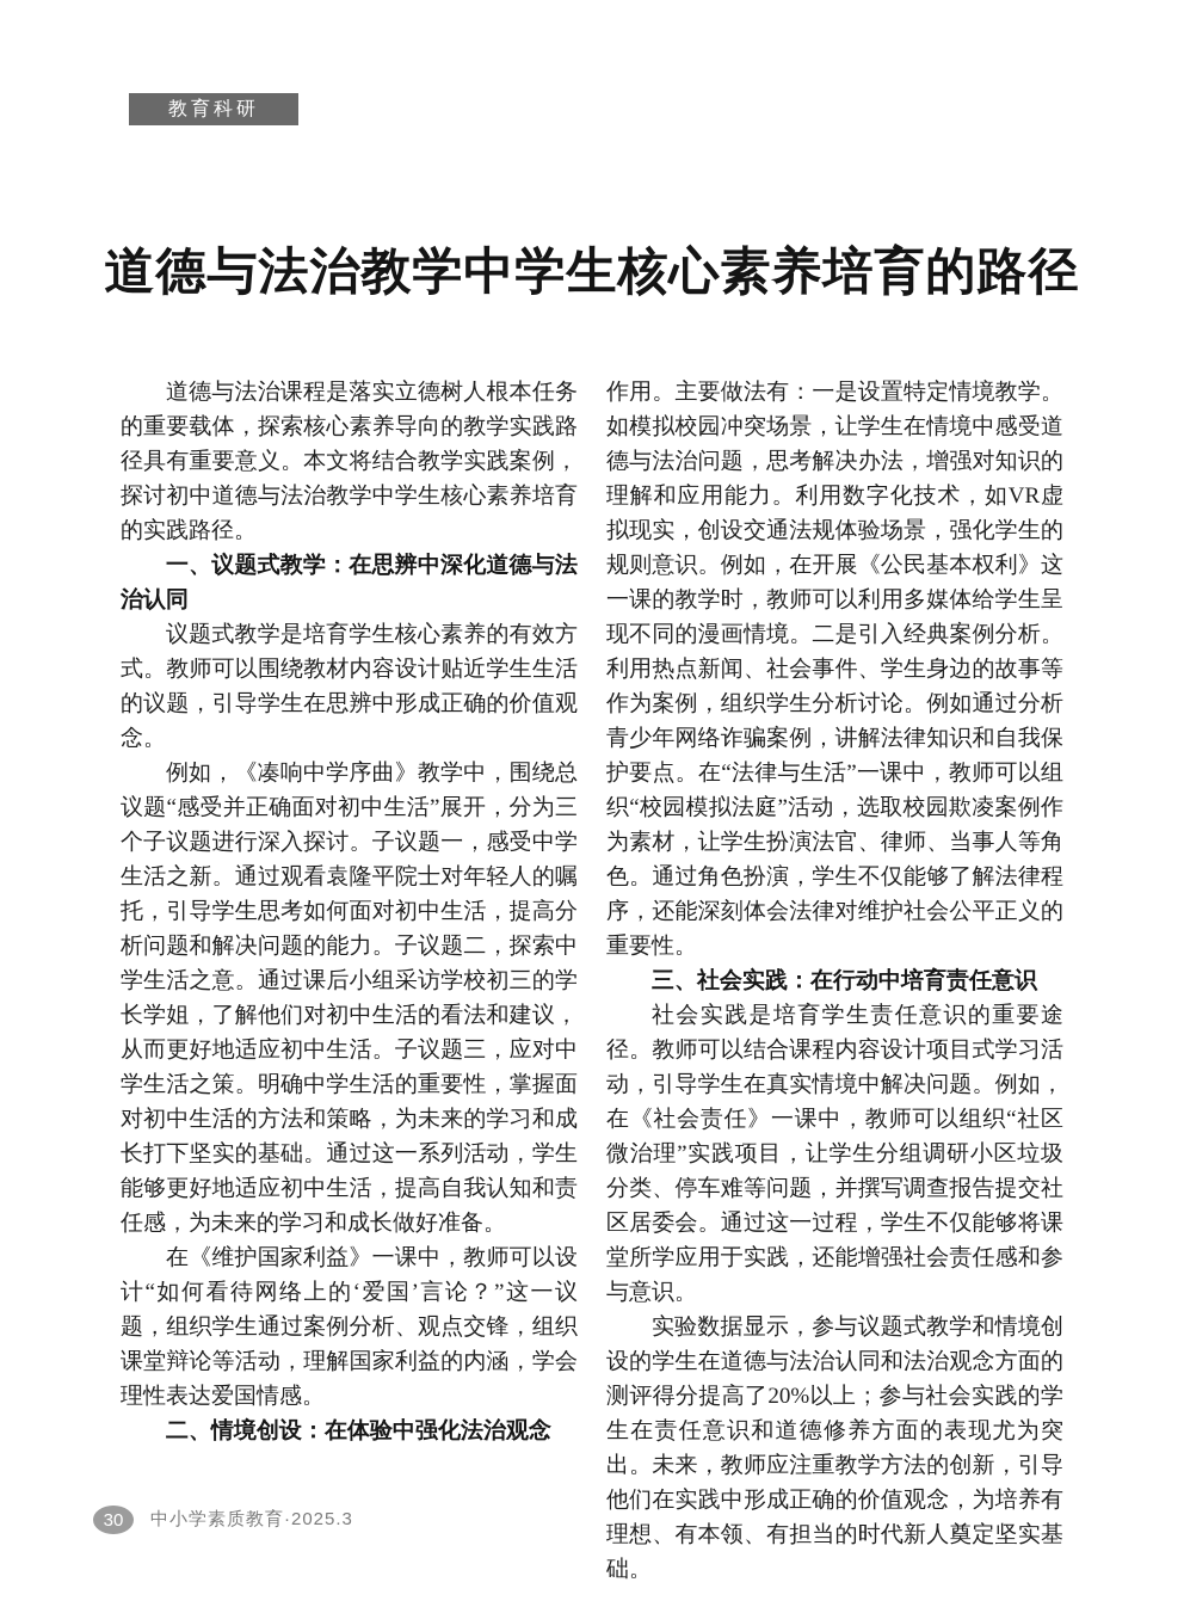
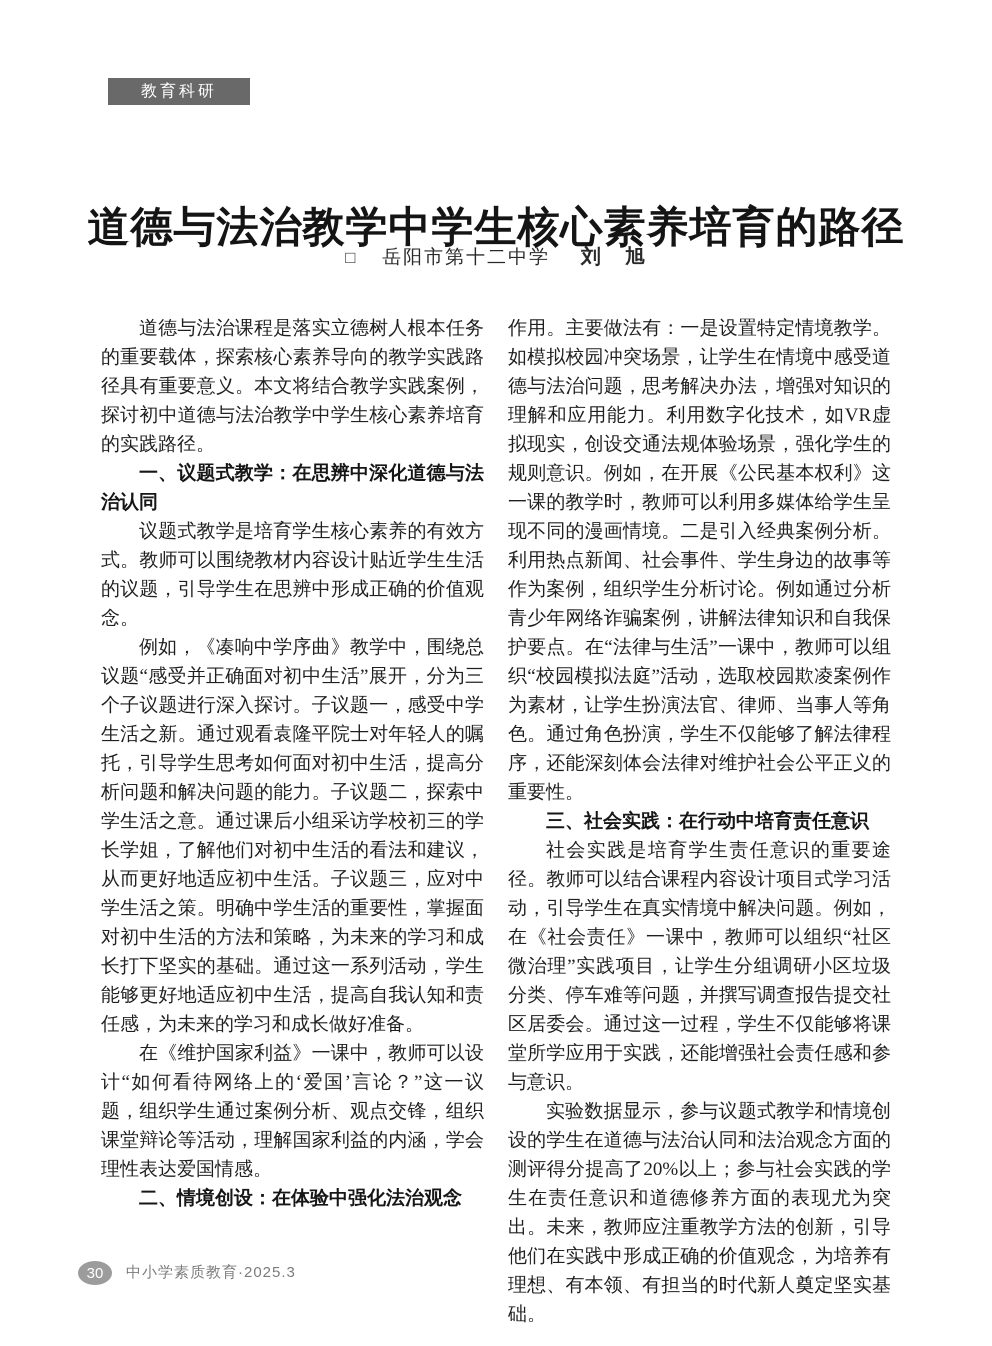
  教育科研
  道德与法治教学中学生核心素养培育的路径
+ □ 岳阳市第十二中学 刘 旭
  道德与法治课程是落实立德树人根本任务的重要载体，探索核心素养导向的教学实践路径具有重要意义。本文将结合教学实践案例，探讨初中道德与法治教学中学生核心素养培育的实践路径。
  一、议题式教学：在思辨中深化道德与法治认同
  议题式教学是培育学生核心素养的有效方式。教师可以围绕教材内容设计贴近学生生活的议题，引导学生在思辨中形成正确的价值观念。
  例如，《凑响中学序曲》教学中，围绕总议题“感受并正确面对初中生活”展开，分为三个子议题进行深入探讨。子议题一，感受中学生活之新。通过观看袁隆平院士对年轻人的嘱托，引导学生思考如何面对初中生活，提高分析问题和解决问题的能力。子议题二，探索中学生活之意。通过课后小组采访学校初三的学长学姐，了解他们对初中生活的看法和建议，从而更好地适应初中生活。子议题三，应对中学生活之策。明确中学生活的重要性，掌握面对初中生活的方法和策略，为未来的学习和成长打下坚实的基础。通过这一系列活动，学生能够更好地适应初中生活，提高自我认知和责任感，为未来的学习和成长做好准备。
  在《维护国家利益》一课中，教师可以设计“如何看待网络上的‘爱国’言论？”这一议题，组织学生通过案例分析、观点交锋，组织课堂辩论等活动，理解国家利益的内涵，学会理性表达爱国情感。
  二、情境创设：在体验中强化法治观念
  作用。主要做法有：一是设置特定情境教学。如模拟校园冲突场景，让学生在情境中感受道德与法治问题，思考解决办法，增强对知识的理解和应用能力。利用数字化技术，如VR虚拟现实，创设交通法规体验场景，强化学生的规则意识。例如，在开展《公民基本权利》这一课的教学时，教师可以利用多媒体给学生呈现不同的漫画情境。二是引入经典案例分析。利用热点新闻、社会事件、学生身边的故事等作为案例，组织学生分析讨论。例如通过分析青少年网络诈骗案例，讲解法律知识和自我保护要点。在“法律与生活”一课中，教师可以组织“校园模拟法庭”活动，选取校园欺凌案例作为素材，让学生扮演法官、律师、当事人等角色。通过角色扮演，学生不仅能够了解法律程序，还能深刻体会法律对维护社会公平正义的重要性。
  三、社会实践：在行动中培育责任意识
  社会实践是培育学生责任意识的重要途径。教师可以结合课程内容设计项目式学习活动，引导学生在真实情境中解决问题。例如，在《社会责任》一课中，教师可以组织“社区微治理”实践项目，让学生分组调研小区垃圾分类、停车难等问题，并撰写调查报告提交社区居委会。通过这一过程，学生不仅能够将课堂所学应用于实践，还能增强社会责任感和参与意识。
  实验数据显示，参与议题式教学和情境创设的学生在道德与法治认同和法治观念方面的测评得分提高了20%以上；参与社会实践的学生在责任意识和道德修养方面的表现尤为突出。未来，教师应注重教学方法的创新，引导他们在实践中形成正确的价值观念，为培养有理想、有本领、有担当的时代新人奠定坚实基础。
  30
  中小学素质教育·2025.3
